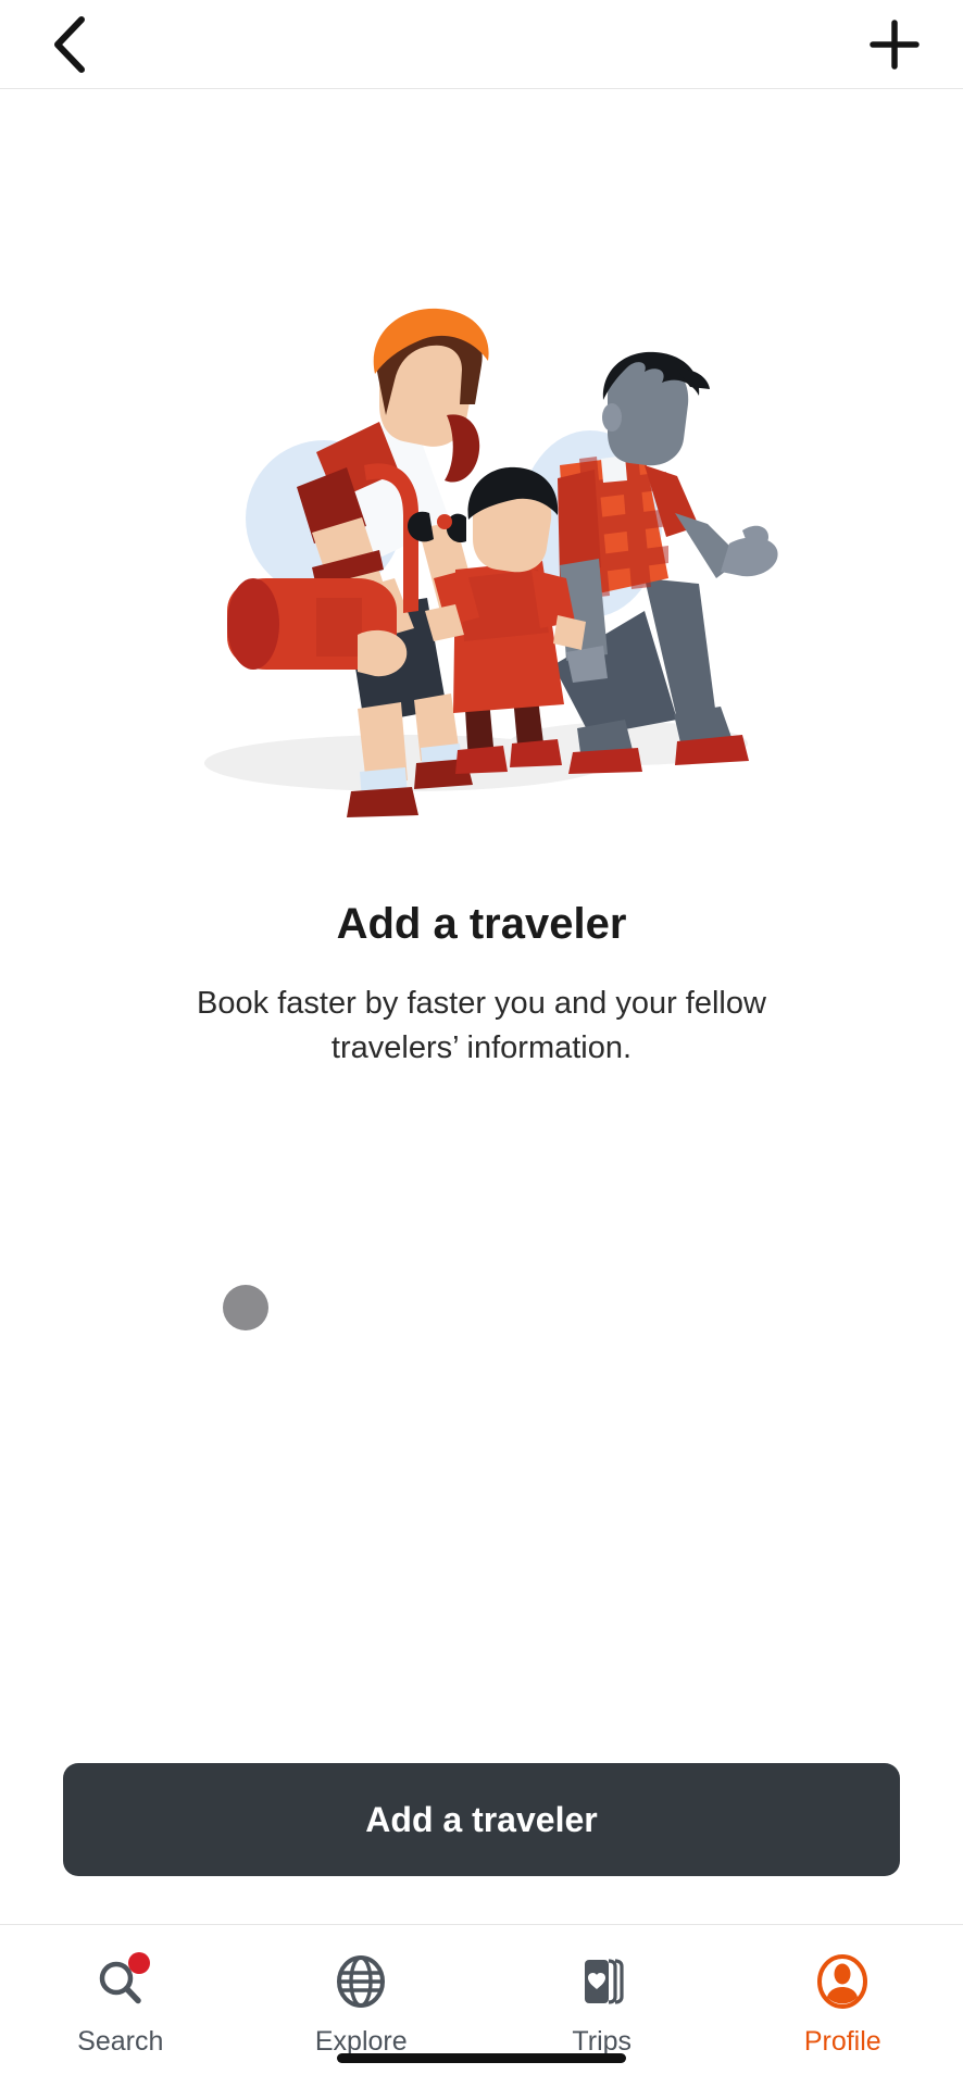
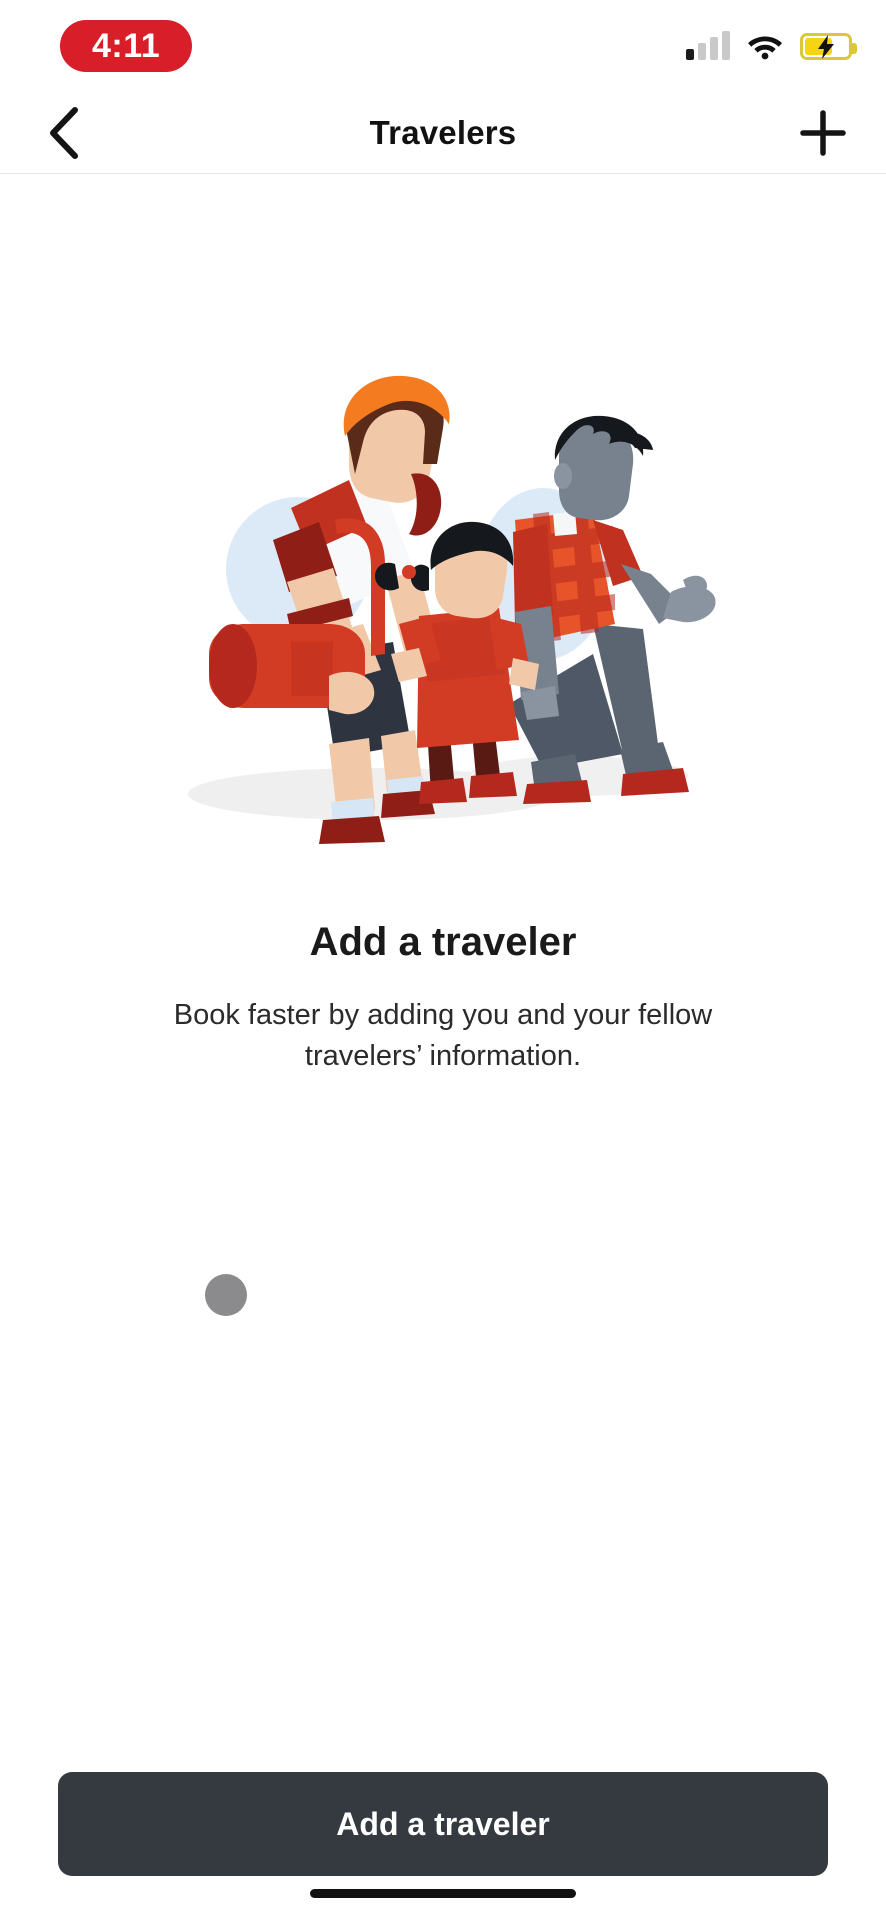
+ 4:11
+ Travelers
  Add a traveler
- Book faster by faster you and your fellow travelers’ information.
+ Book faster by adding you and your fellow travelers’ information.
  Add a traveler
- Search
- Explore
- Trips
- Profile
